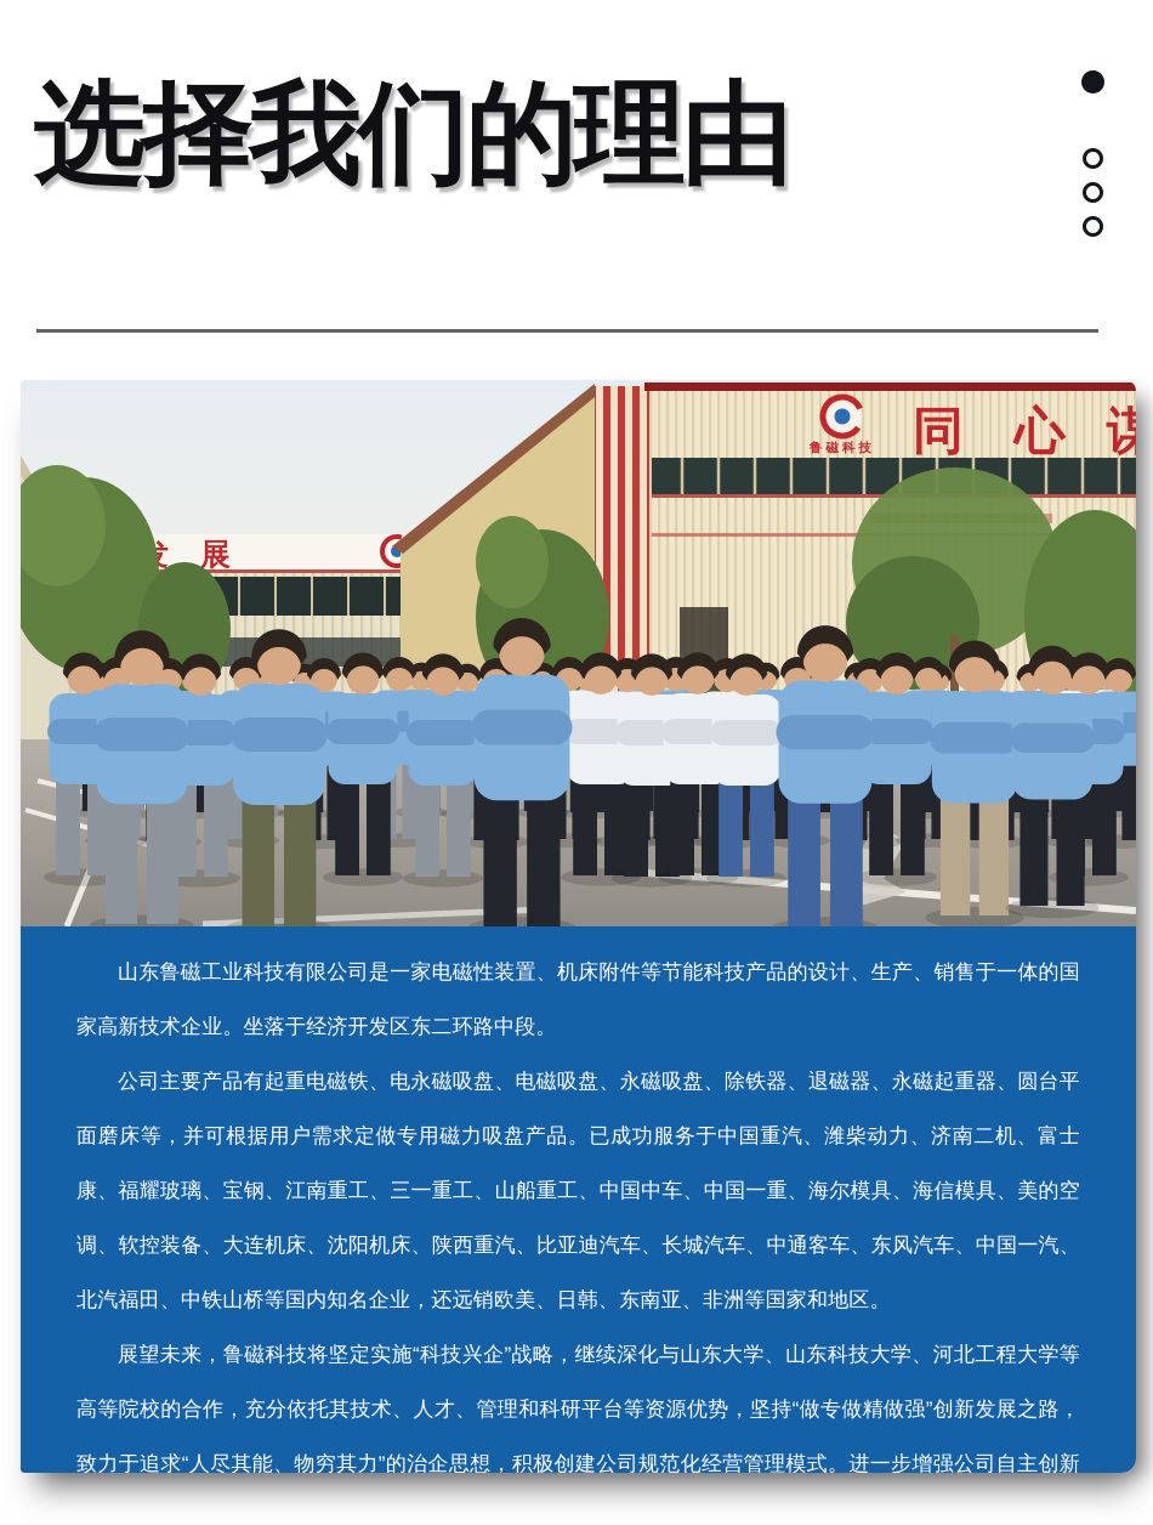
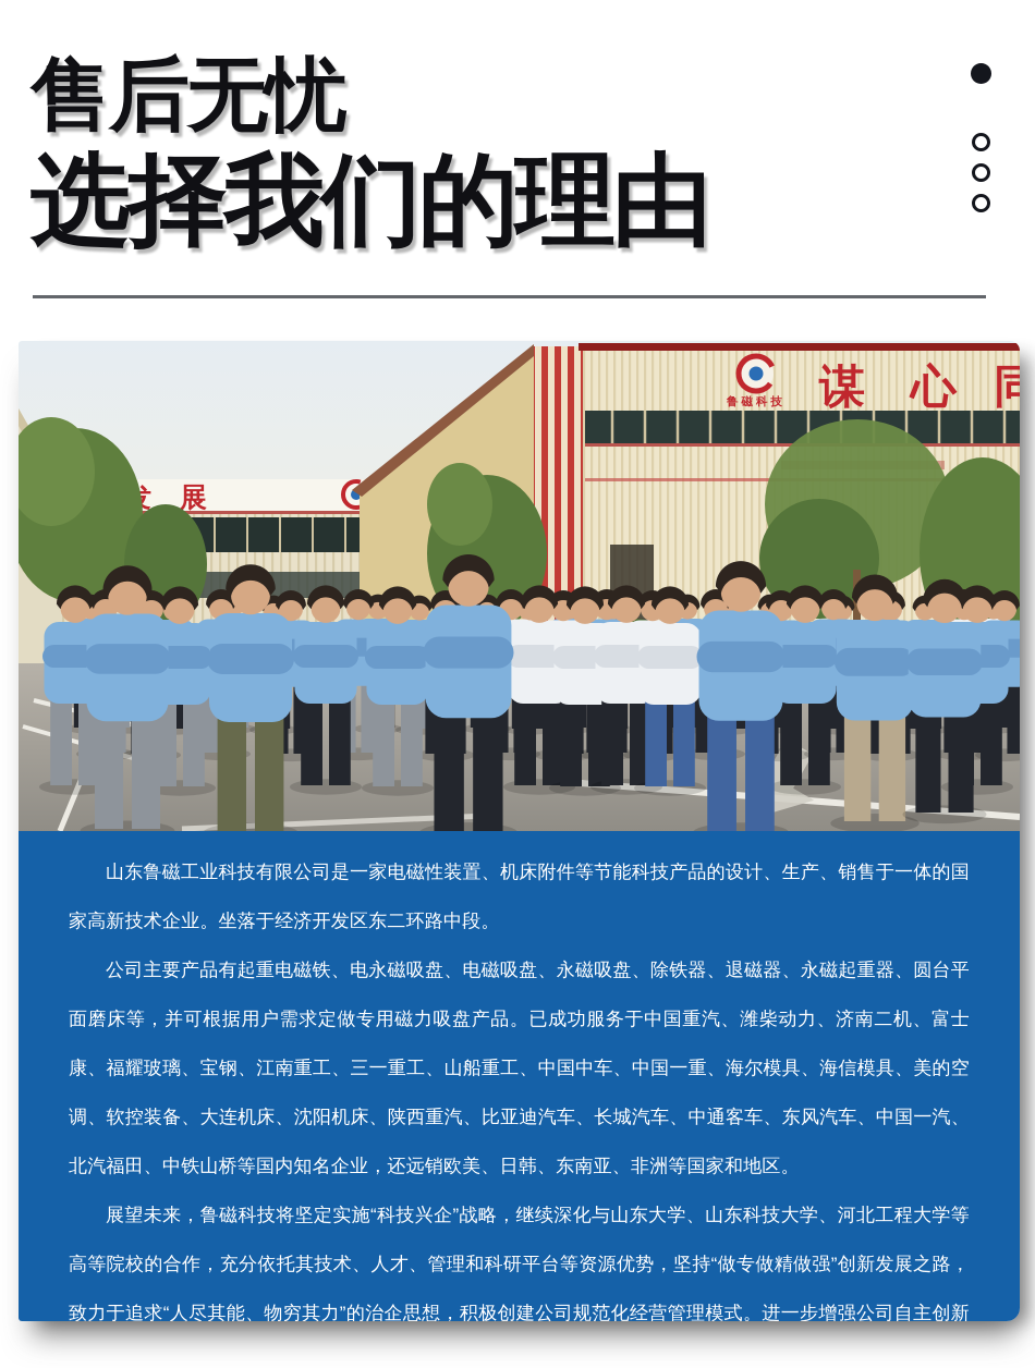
+ 售后无忧
  选择我们的理由
  发展
  鲁磁科技
- 同
+ 谋
  心
- 谋
+ 同
  山东鲁磁工业科技有限公司是一家电磁性装置、机床附件等节能科技产品的设计、生产、销售于一体的国家高新技术企业。坐落于经济开发区东二环路中段。
  公司主要产品有起重电磁铁、电永磁吸盘、电磁吸盘、永磁吸盘、除铁器、退磁器、永磁起重器、圆台平面磨床等，并可根据用户需求定做专用磁力吸盘产品。已成功服务于中国重汽、潍柴动力、济南二机、富士康、福耀玻璃、宝钢、江南重工、三一重工、山船重工、中国中车、中国一重、海尔模具、海信模具、美的空调、软控装备、大连机床、沈阳机床、陕西重汽、比亚迪汽车、长城汽车、中通客车、东风汽车、中国一汽、北汽福田、中铁山桥等国内知名企业，还远销欧美、日韩、东南亚、非洲等国家和地区。
  展望未来，鲁磁科技将坚定实施“科技兴企”战略，继续深化与山东大学、山东科技大学、河北工程大学等高等院校的合作，充分依托其技术、人才、管理和科研平台等资源优势，坚持“做专做精做强”创新发展之路，致力于追求“人尽其能、物穷其力”的治企思想，积极创建公司规范化经营管理模式。进一步增强公司自主创新
